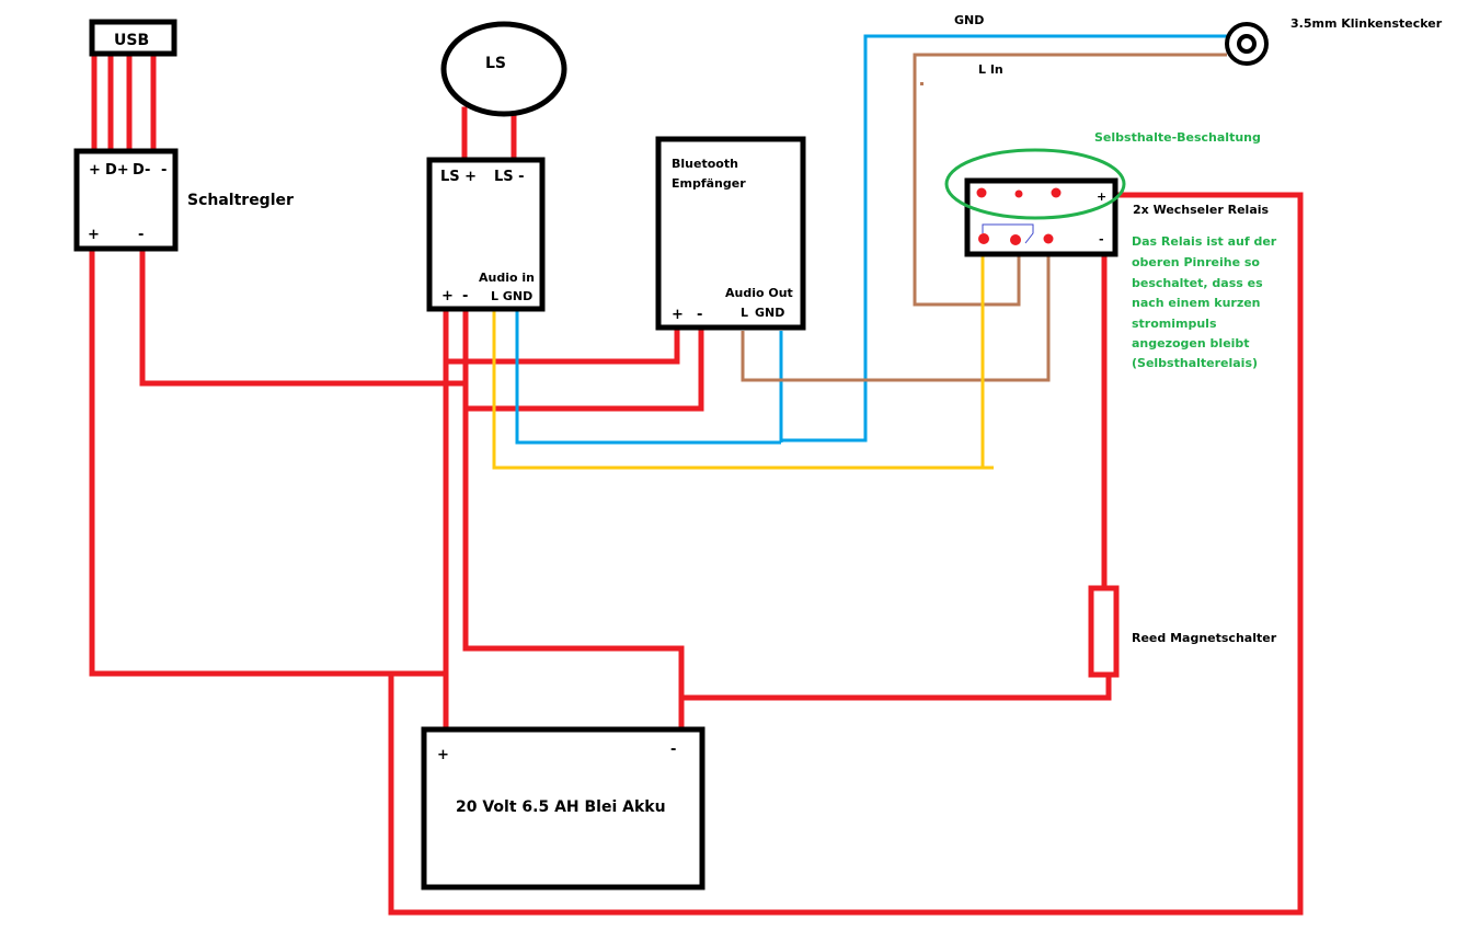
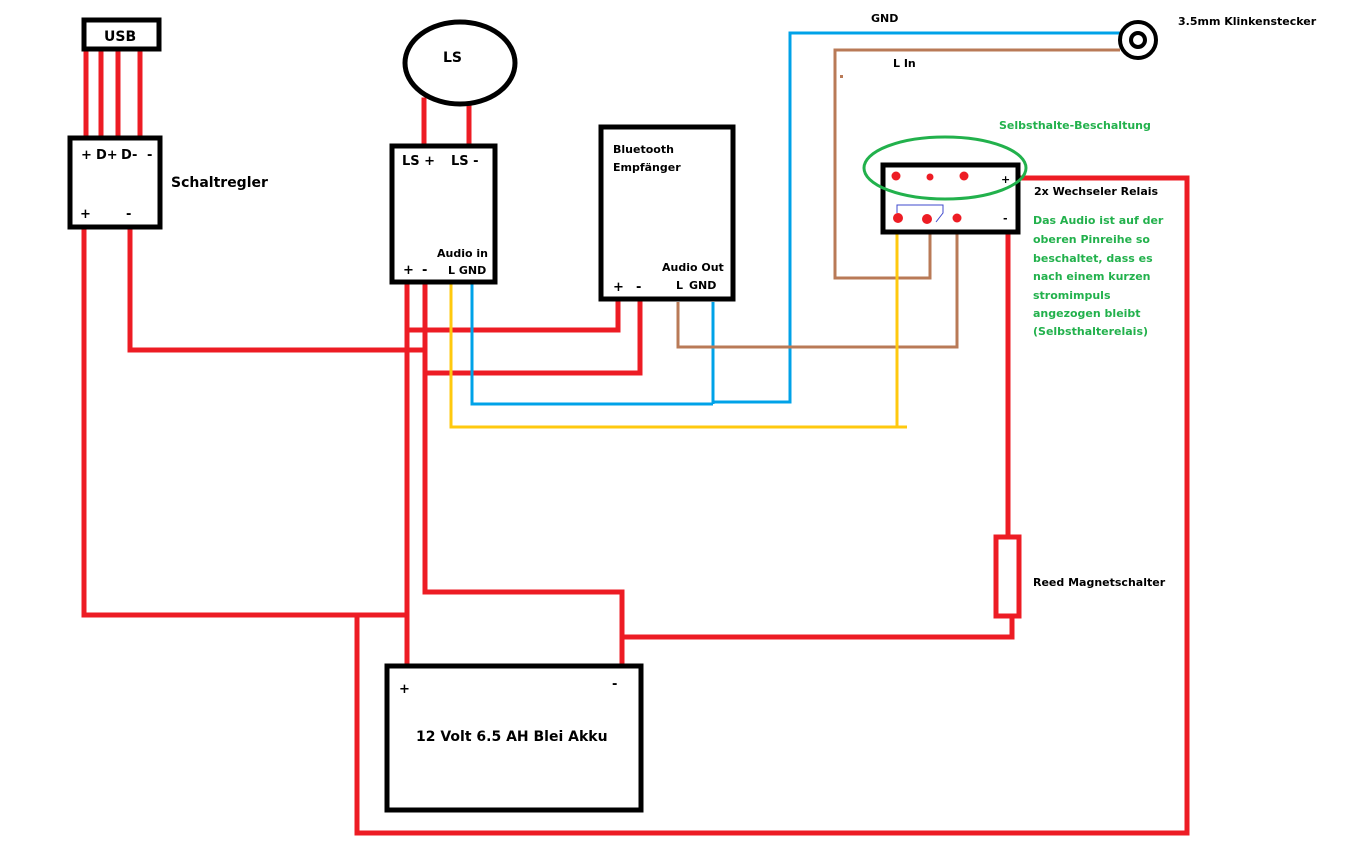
  USB
  +
  D+
  D-
  -
  +
  -
  Schaltregler
  LS
  LS +
  LS -
  Audio in
  +
  -
  L GND
  Bluetooth
  Empfänger
  Audio Out
  +
  -
  L
  GND
  3.5mm Klinkenstecker
  GND
  L In
  +
  -
  Selbsthalte-Beschaltung
  2x Wechseler Relais
- Das Relais ist auf der
+ Das Audio ist auf der
  oberen Pinreihe so
  beschaltet, dass es
  nach einem kurzen
  stromimpuls
  angezogen bleibt
  (Selbsthalterelais)
  Reed Magnetschalter
  +
  -
- 20 Volt 6.5 AH Blei Akku
+ 12 Volt 6.5 AH Blei Akku
